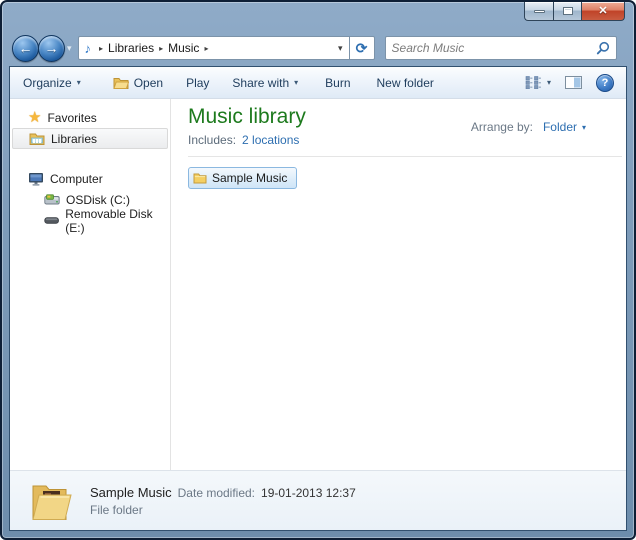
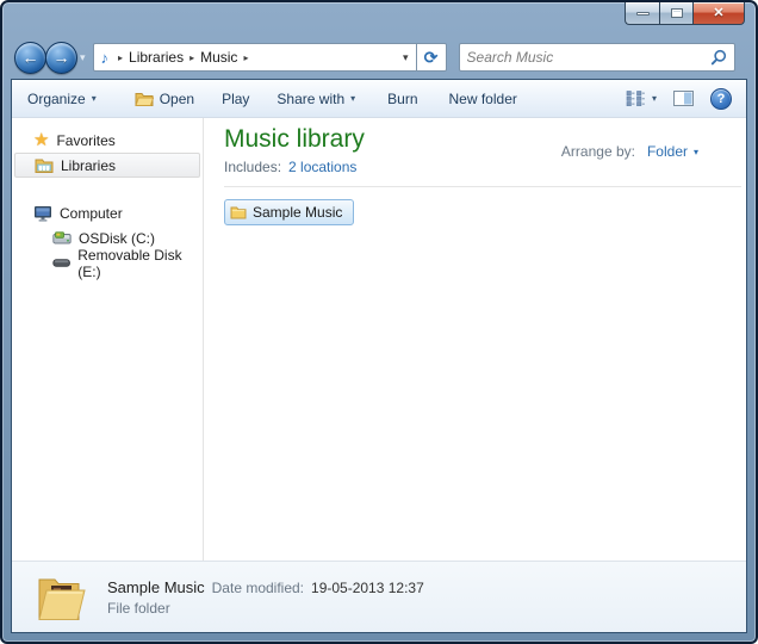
  ✕
  ←
  →
  ▾
  ♪
  ▸
  Libraries
  ▸
  Music
  ▸
  ▾
  ⟳
  Search Music
  Organize
  ▾
  Open
  Play
  Share with
  ▾
  Burn
  New folder
  ▾
  ?
  ★
  Favorites
  Libraries
  Computer
  OSDisk (C:)
  Removable Disk (E:)
  Music library
  Includes:
  2 locations
  Arrange by:
  Folder
  ▾
  Sample Music
  Sample Music
  Date modified:
- 19-01-2013 12:37
+ 19-05-2013 12:37
  File folder
